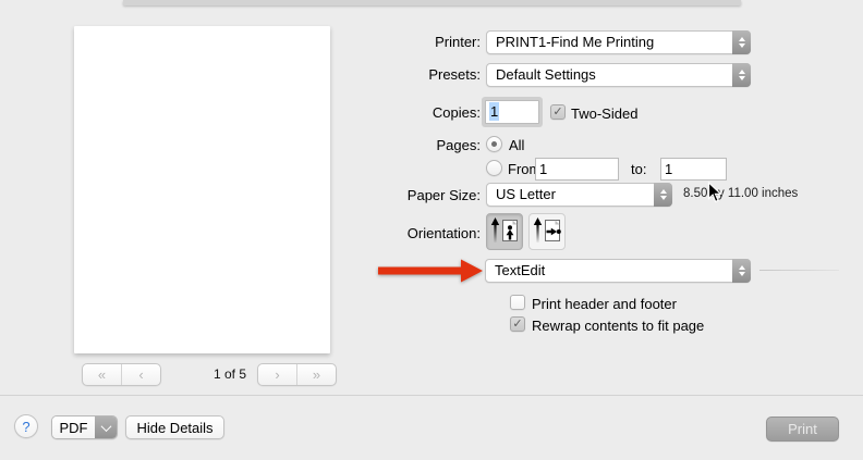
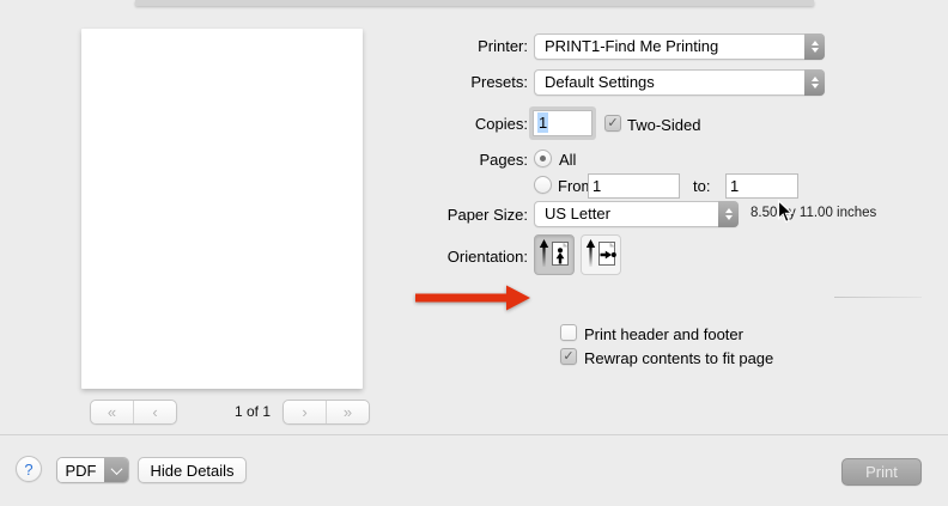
  «
  ‹
- 1 of 5
+ 1 of 1
  ›
  »
  Printer:
  Presets:
  Copies:
  Pages:
  Paper Size:
  Orientation:
  PRINT1-Find Me Printing
  Default Settings
  1
  ✓
  Two-Sided
  All
  1
  to:
  1
  US Letter
  8.50 11.00 inches
- TextEdit
  Print header and footer
  ✓
  Rewrap contents to fit page
  ?
  PDF
  Hide Details
  Print
